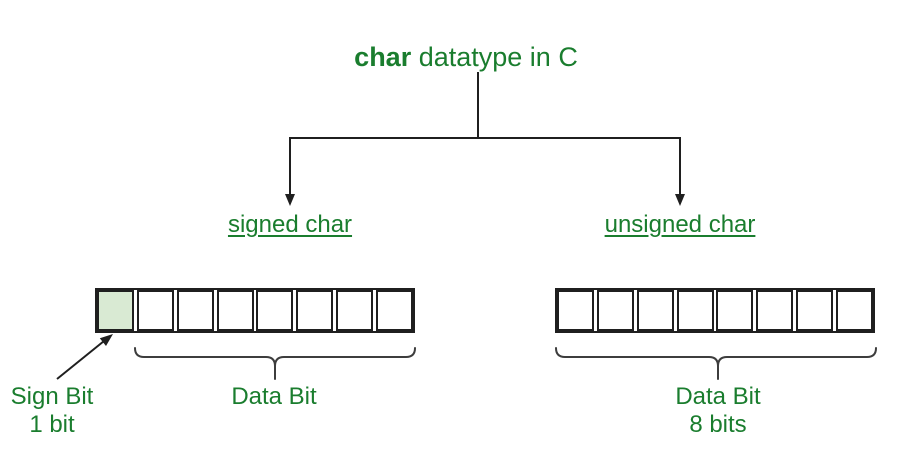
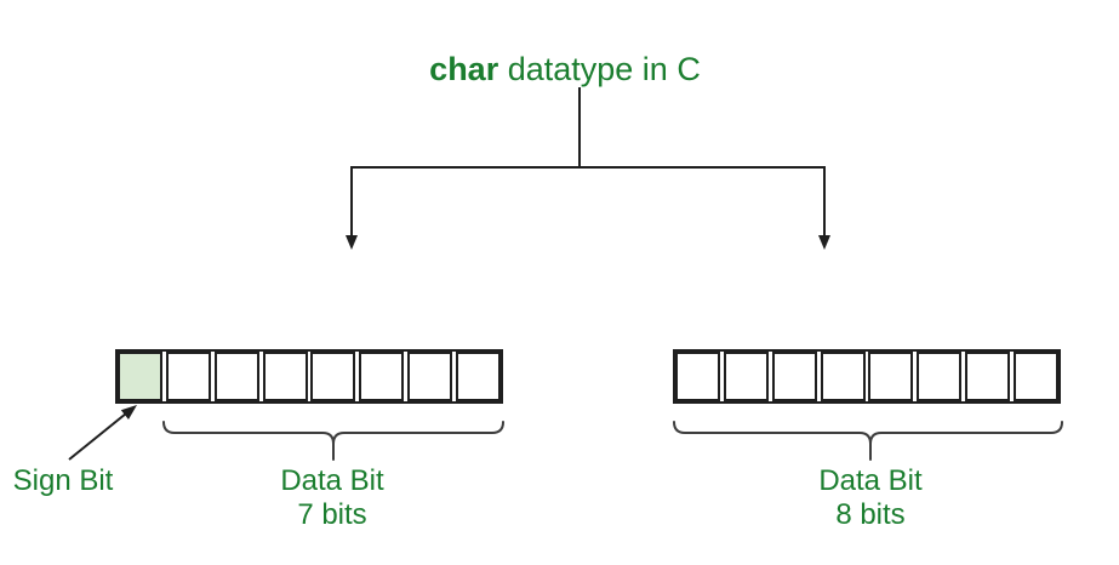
  char datatype in C
- signed char
- unsigned char
  Sign Bit
- 1 bit
  Data Bit
+ 7 bits
  Data Bit
  8 bits
